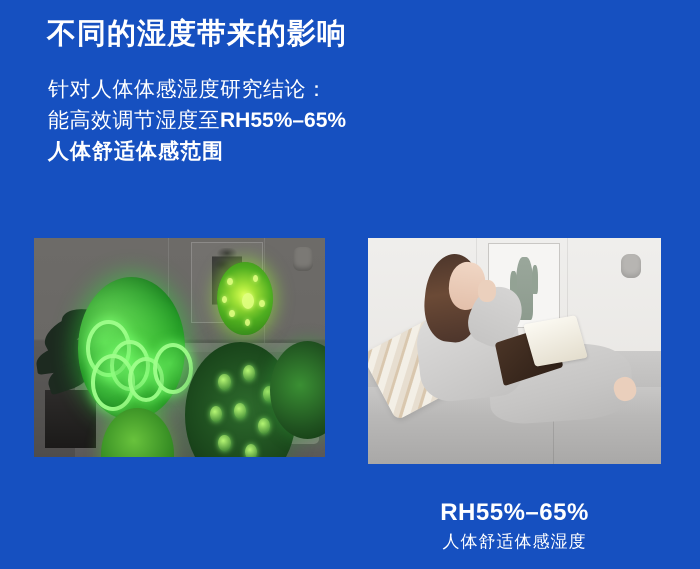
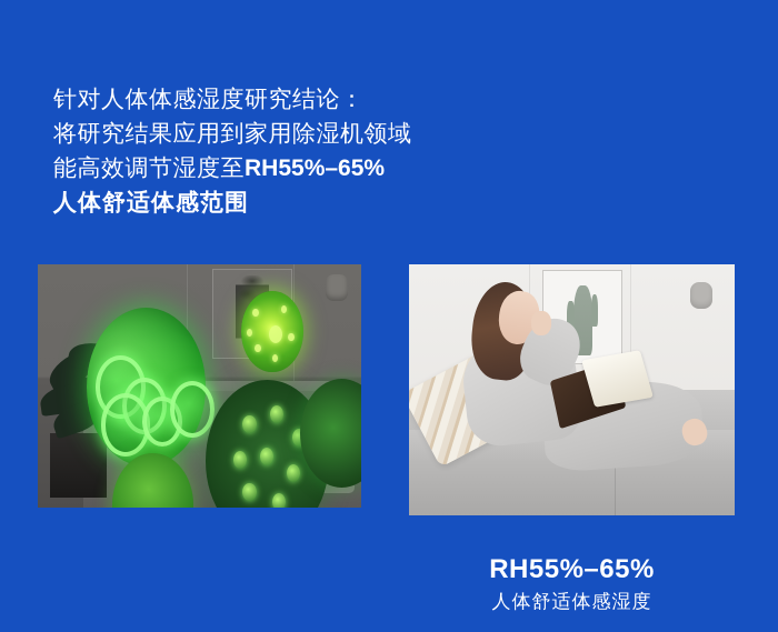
- 不同的湿度带来的影响
  针对人体体感湿度研究结论：
+ 将研究结果应用到家用除湿机领域
  能高效调节湿度至RH55%–65%
  人体舒适体感范围
  RH55%–65%
  人体舒适体感湿度
